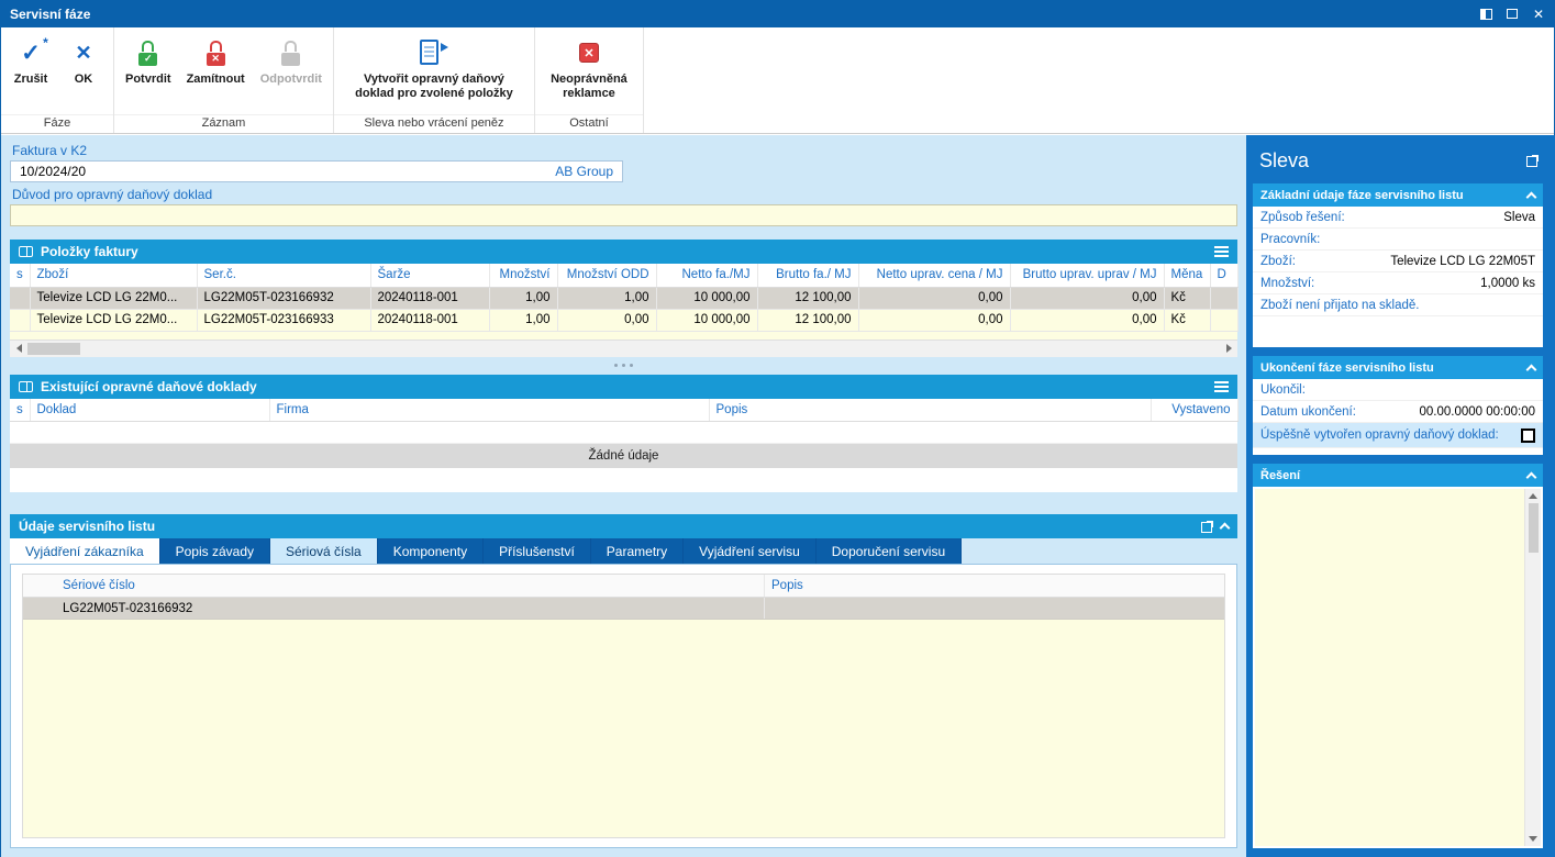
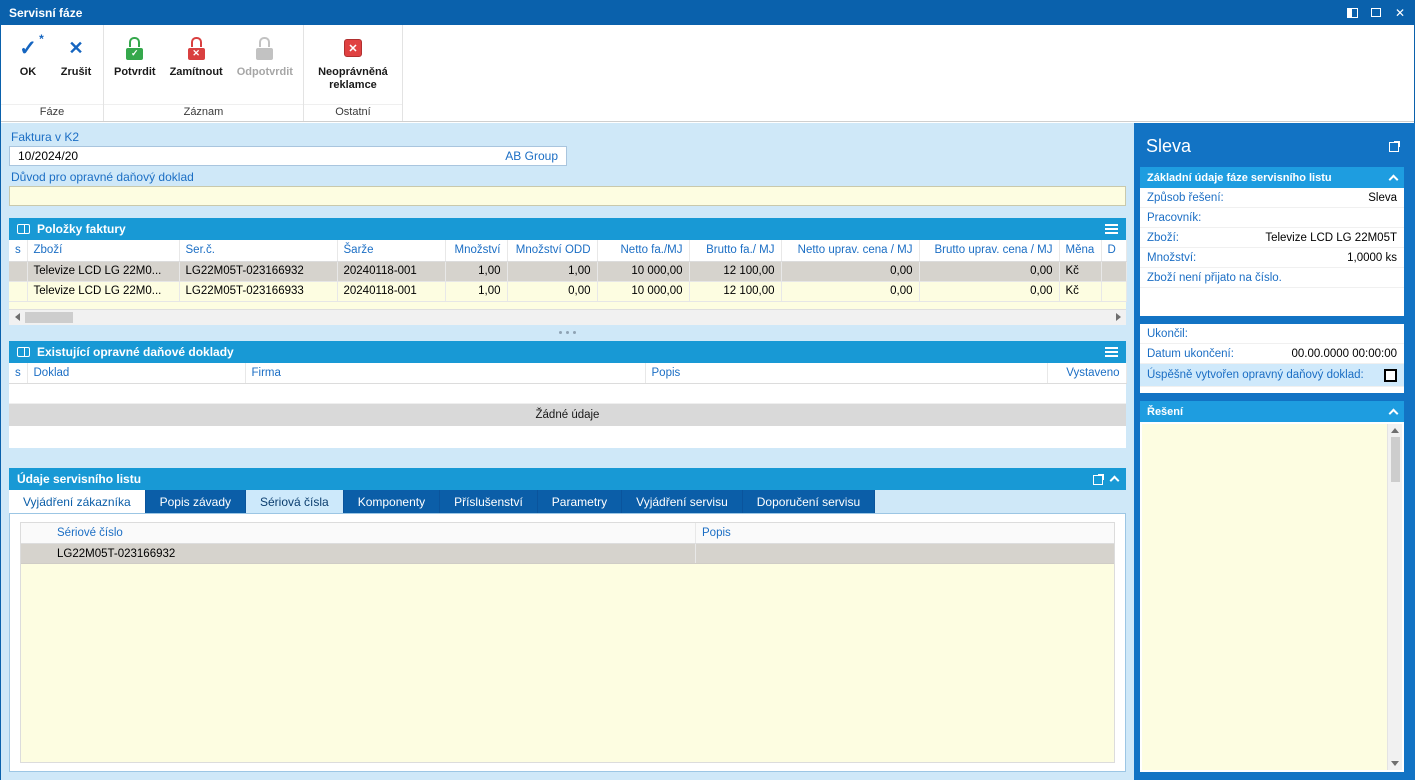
  Servisní fáze
  ✕
  ✓
  *
- Zrušit
+ OK
  ✕
- OK
+ Zrušit
  Fáze
  ✓
  Potvrdit
  ✕
  Zamítnout
  Odpotvrdit
  Záznam
- Vytvořit opravný daňový doklad pro zvolené položky
- Sleva nebo vrácení peněz
  ✕
  Neoprávněná reklamce
  Ostatní
  Faktura v K2
  10/2024/20
  AB Group
- Důvod pro opravný daňový doklad
+ Důvod pro opravné daňový doklad
  Položky faktury
- s	Zboží	Ser.č.	Šarže	Množství	Množství ODD	Netto fa./MJ	Brutto fa./ MJ	Netto uprav. cena / MJ	Brutto uprav. uprav / MJ	Měna	D
+ s	Zboží	Ser.č.	Šarže	Množství	Množství ODD	Netto fa./MJ	Brutto fa./ MJ	Netto uprav. cena / MJ	Brutto uprav. cena / MJ	Měna	D
  	Televize LCD LG 22M0...	LG22M05T-023166932	20240118-001	1,00	1,00	10 000,00	12 100,00	0,00	0,00	Kč
  	Televize LCD LG 22M0...	LG22M05T-023166933	20240118-001	1,00	0,00	10 000,00	12 100,00	0,00	0,00	Kč
  Existující opravné daňové doklady
  s	Doklad	Firma	Popis	Vystaveno
  Žádné údaje
  Údaje servisního listu
  Vyjádření zákazníka
  Popis závady
  Sériová čísla
  Komponenty
  Příslušenství
  Parametry
  Vyjádření servisu
  Doporučení servisu
  Sériové číslo
  Popis
  LG22M05T-023166932
  Sleva
  Základní údaje fáze servisního listu
  Způsob řešení:
  Sleva
  Pracovník:
  Zboží:
  Televize LCD LG 22M05T
  Množství:
  1,0000 ks
- Zboží není přijato na skladě.
+ Zboží není přijato na číslo.
- Ukončení fáze servisního listu
  Ukončil:
  Datum ukončení:
  00.00.0000 00:00:00
  Úspěšně vytvořen opravný daňový doklad:
  Řešení
